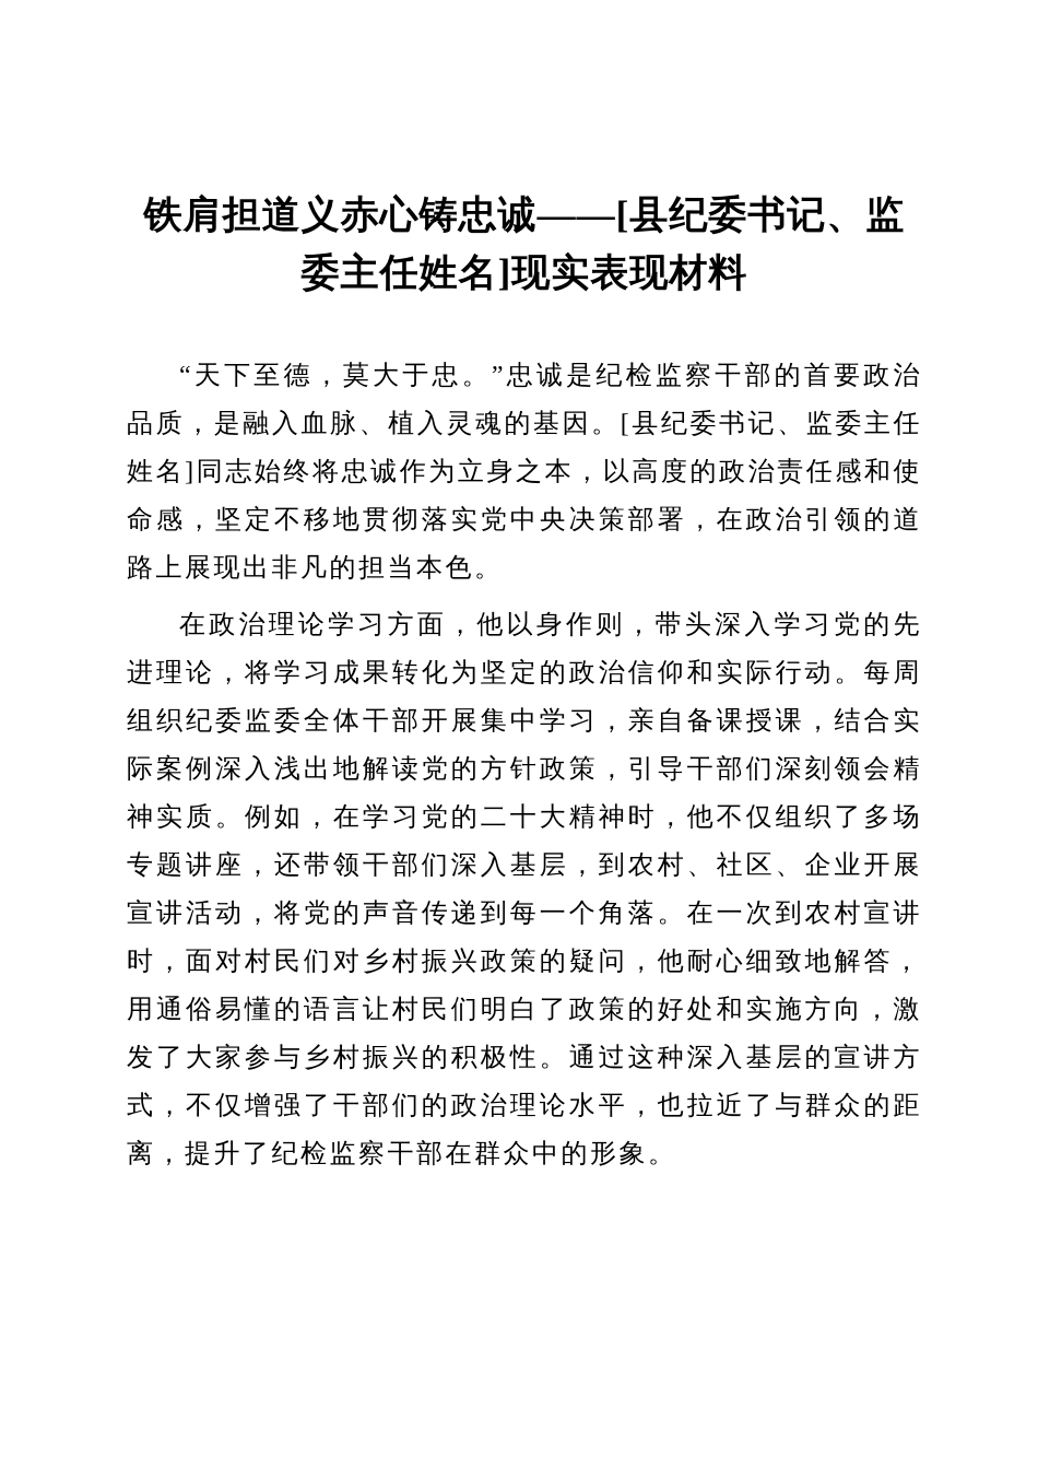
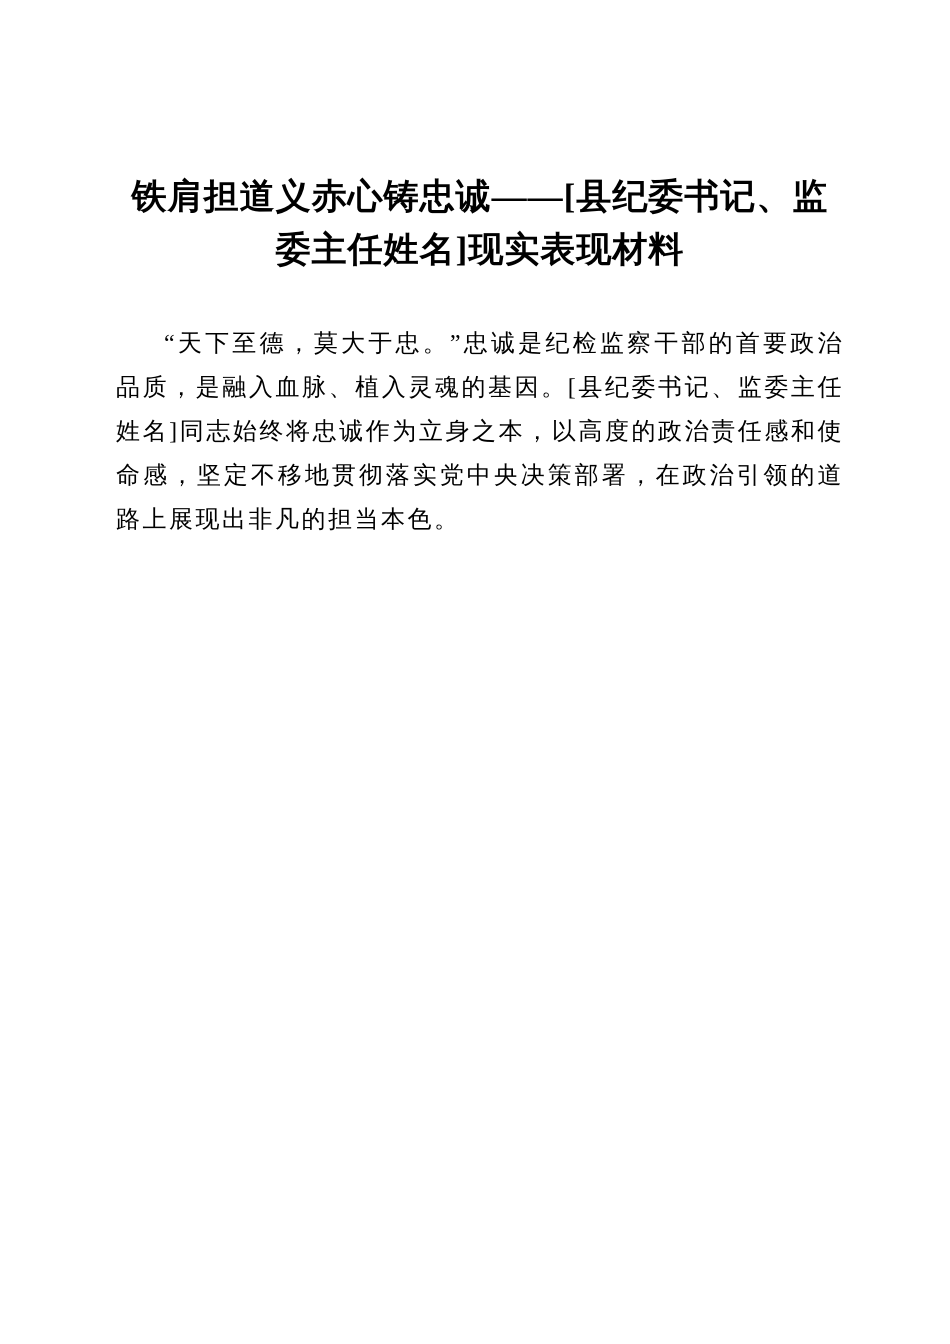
  铁肩担道义赤心铸忠诚——[县纪委书记、监委主任姓名]现实表现材料
  “天下至德，莫大于忠。”忠诚是纪检监察干部的首要政治品质，是融入血脉、植入灵魂的基因。[县纪委书记、监委主任姓名]同志始终将忠诚作为立身之本，以高度的政治责任感和使命感，坚定不移地贯彻落实党中央决策部署，在政治引领的道路上展现出非凡的担当本色。
- 在政治理论学习方面，他以身作则，带头深入学习党的先进理论，将学习成果转化为坚定的政治信仰和实际行动。每周组织纪委监委全体干部开展集中学习，亲自备课授课，结合实际案例深入浅出地解读党的方针政策，引导干部们深刻领会精神实质。例如，在学习党的二十大精神时，他不仅组织了多场专题讲座，还带领干部们深入基层，到农村、社区、企业开展宣讲活动，将党的声音传递到每一个角落。在一次到农村宣讲时，面对村民们对乡村振兴政策的疑问，他耐心细致地解答，用通俗易懂的语言让村民们明白了政策的好处和实施方向，激发了大家参与乡村振兴的积极性。通过这种深入基层的宣讲方式，不仅增强了干部们的政治理论水平，也拉近了与群众的距离，提升了纪检监察干部在群众中的形象。
